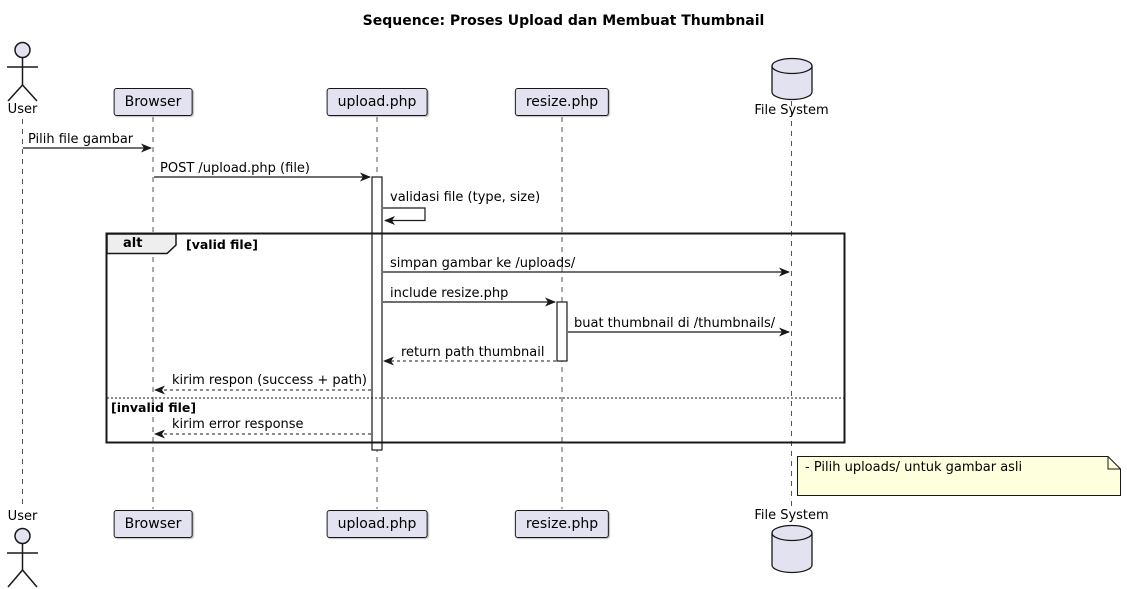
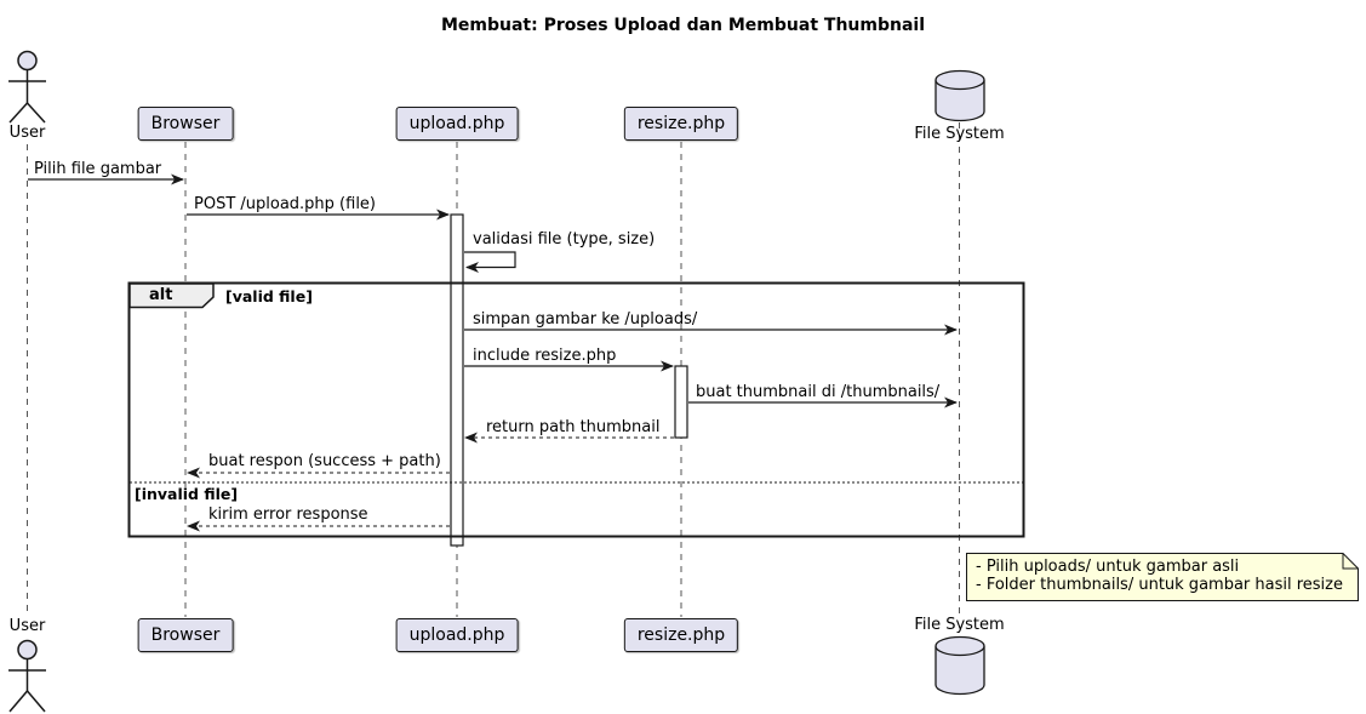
- Sequence: Proses Upload dan Membuat Thumbnail
+ Membuat: Proses Upload dan Membuat Thumbnail
  User
  Browser
  upload.php
  resize.php
  File System
  Pilih file gambar
  POST /upload.php (file)
  validasi file (type, size)
  simpan gambar ke /uploads/
  include resize.php
  buat thumbnail di /thumbnails/
  return path thumbnail
- kirim respon (success + path)
+ buat respon (success + path)
  kirim error response
  alt
  [valid file]
  [invalid file]
  - Pilih uploads/ untuk gambar asli
+ - Folder thumbnails/ untuk gambar hasil resize
  User
  Browser
  upload.php
  resize.php
  File System
